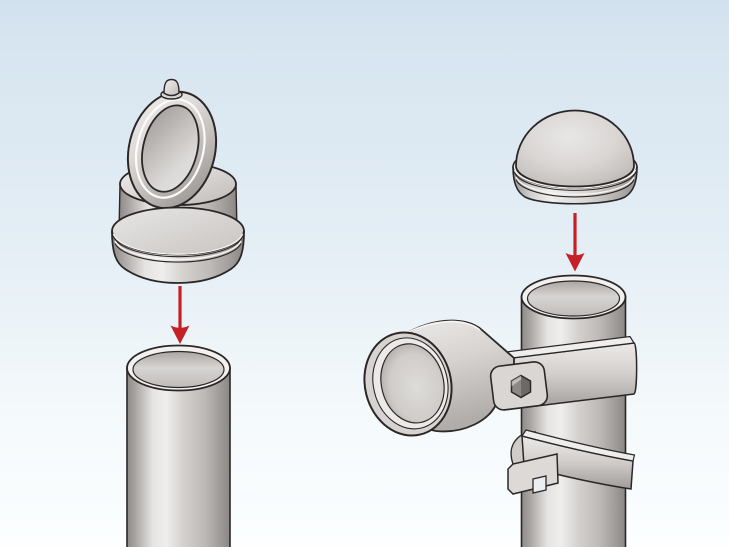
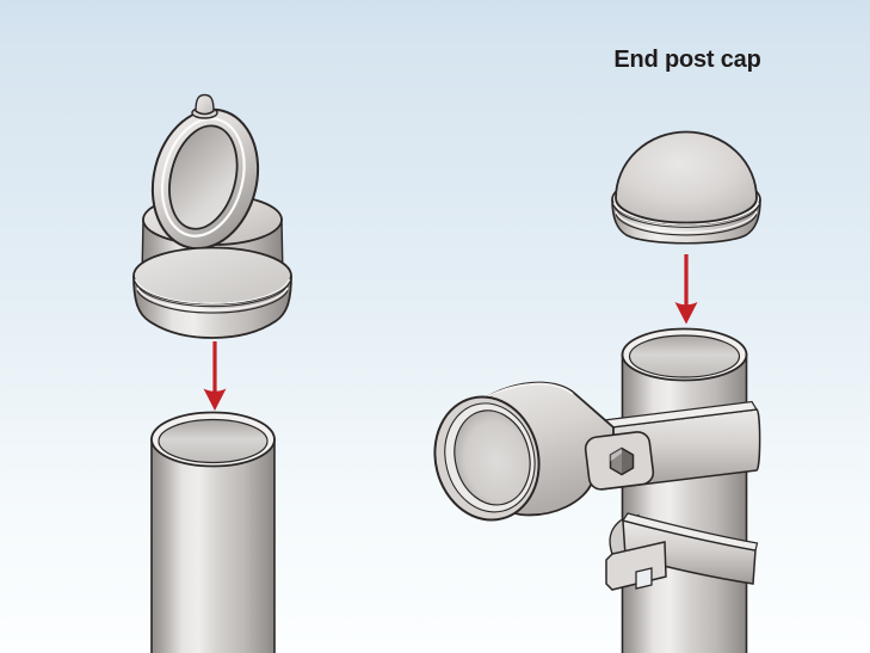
+ End post cap
